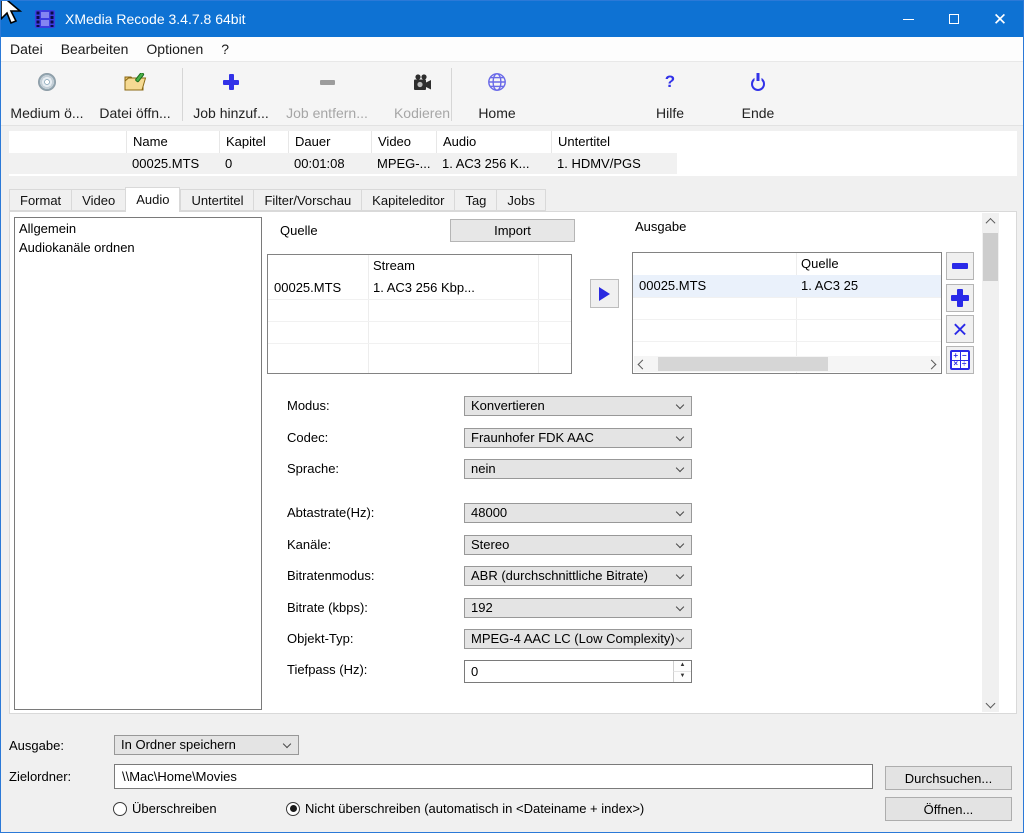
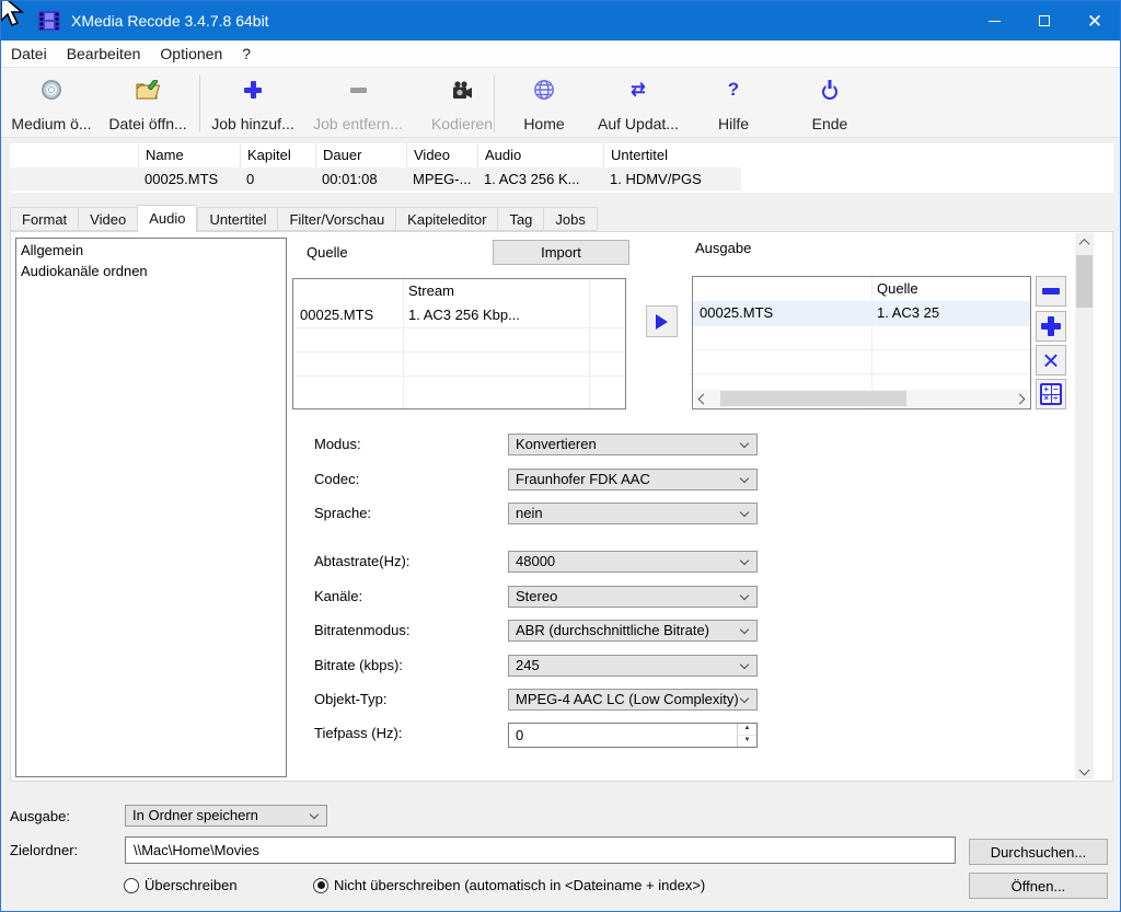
  XMedia Recode 3.4.7.8 64bit
  ✕
  Datei
  Bearbeiten
  Optionen
  ?
  Medium ö...
  Datei öffn...
  Job hinzuf...
  Job entfern...
  Kodieren
  Home
+ ⇄
+ Auf Updat...
  ?
  Hilfe
  Ende
  Name
  Kapitel
  Dauer
  Video
  Audio
  Untertitel
  00025.MTS
  0
  00:01:08
  MPEG-...
  1. AC3 256 K...
  1. HDMV/PGS
  Format
  Video
  Audio
  Untertitel
  Filter/Vorschau
  Kapiteleditor
  Tag
  Jobs
  Allgemein
  Audiokanäle ordnen
  Quelle
  Import
  Stream
  00025.MTS
  1. AC3 256 Kbp...
  Ausgabe
  Quelle
  00025.MTS
  1. AC3 25
  ×
  +
  −
  ×
  ÷
  Modus:
  Konvertieren
  Codec:
  Fraunhofer FDK AAC
  Sprache:
  nein
  Abtastrate(Hz):
  48000
  Kanäle:
  Stereo
  Bitratenmodus:
  ABR (durchschnittliche Bitrate)
  Bitrate (kbps):
- 192
+ 245
  Objekt-Typ:
  MPEG-4 AAC LC (Low Complexity)
  Tiefpass (Hz):
  0
  Ausgabe:
  In Ordner speichern
  Zielordner:
  \\Mac\Home\Movies
  Durchsuchen...
  Überschreiben
  Nicht überschreiben (automatisch in <Dateiname + index>)
  Öffnen...
